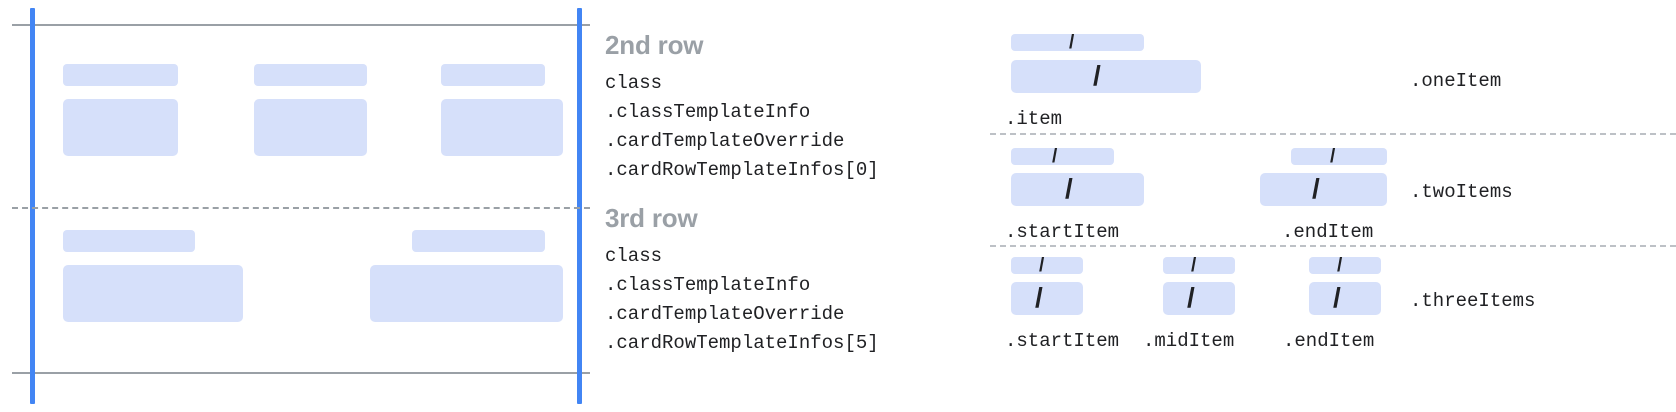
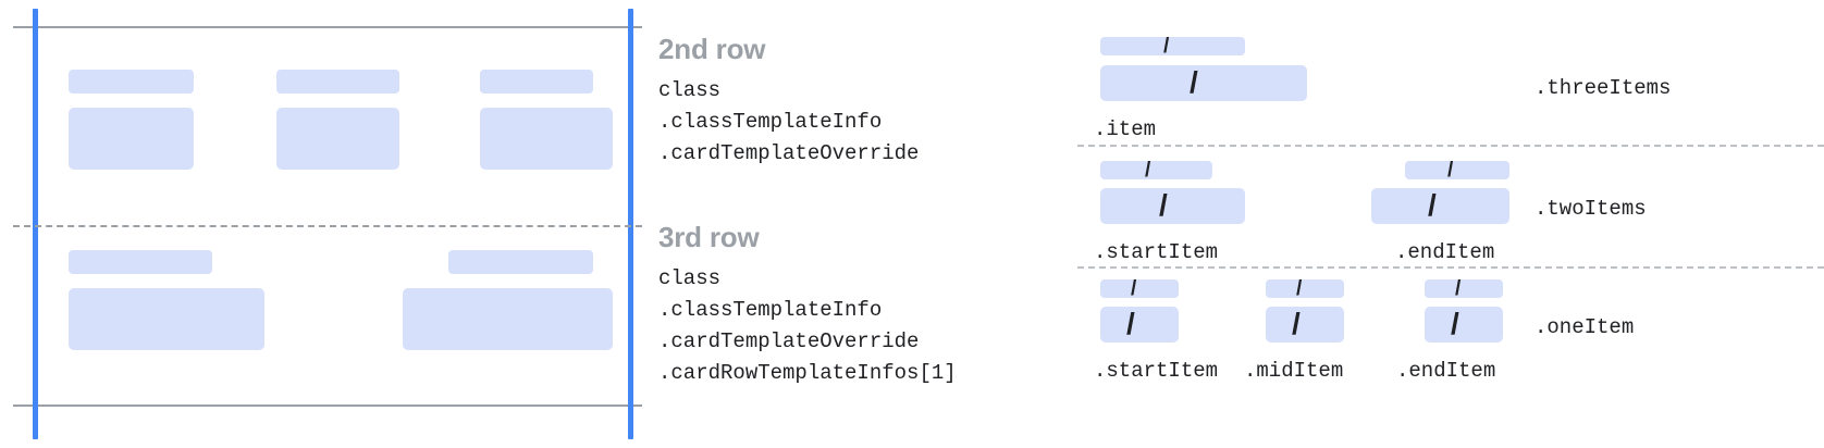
  2nd row
  class
  .classTemplateInfo
  .cardTemplateOverride
- .cardRowTemplateInfos[0]
  3rd row
  class
  .classTemplateInfo
  .cardTemplateOverride
- .cardRowTemplateInfos[5]
+ .cardRowTemplateInfos[1]
  /
  /
  .item
- .oneItem
+ .threeItems
  /
  /
  .startItem
  /
  /
  .endItem
  .twoItems
  /
  /
  .startItem
  /
  /
  .midItem
  /
  /
  .endItem
- .threeItems
+ .oneItem
